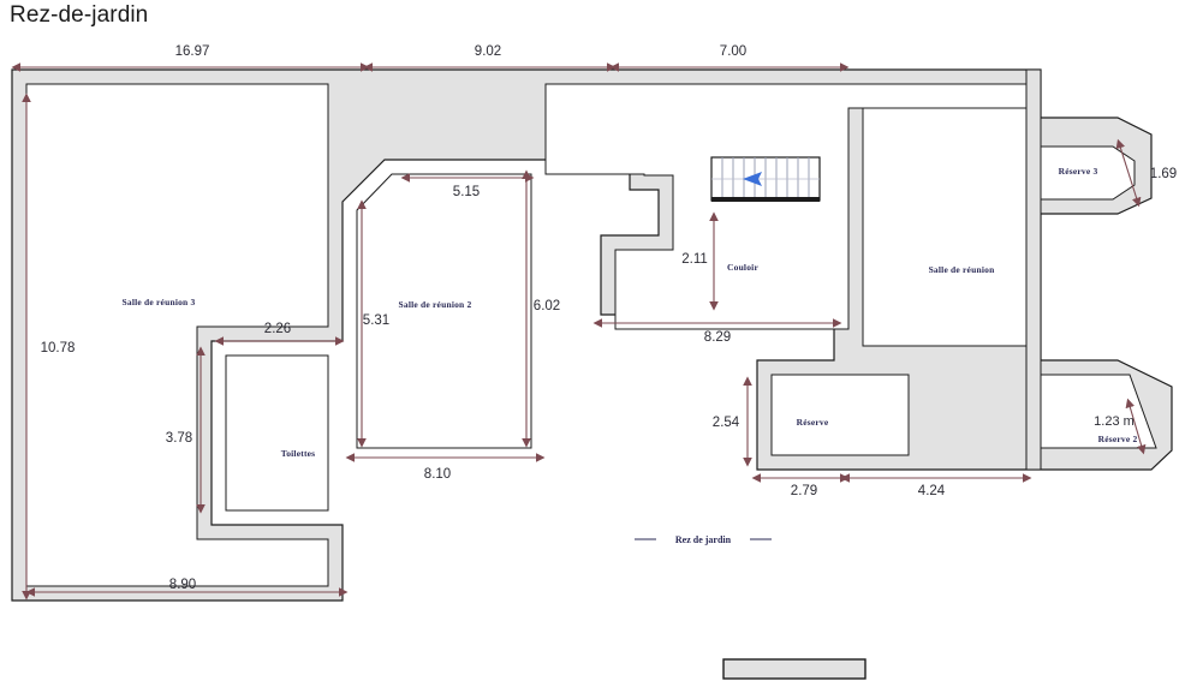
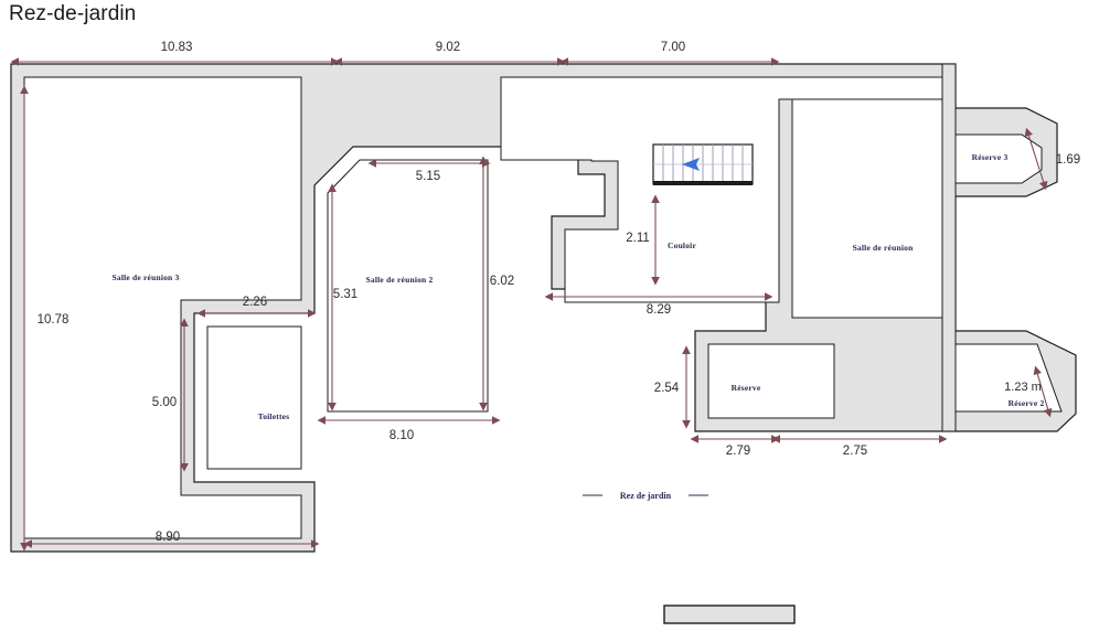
  Rez-de-jardin
- 16.97
+ 10.83
  9.02
  7.00
  10.78
  2.26
- 3.78
+ 5.00
  8.90
  5.15
  5.31
  6.02
  8.10
  2.11
  8.29
  1.69
  2.54
  2.79
- 4.24
+ 2.75
  1.23 m
  Salle de réunion 3
  Toilettes
  Salle de réunion 2
  Couloir
  Salle de réunion
  Réserve 3
  Réserve
  Réserve 2
  Rez de jardin
